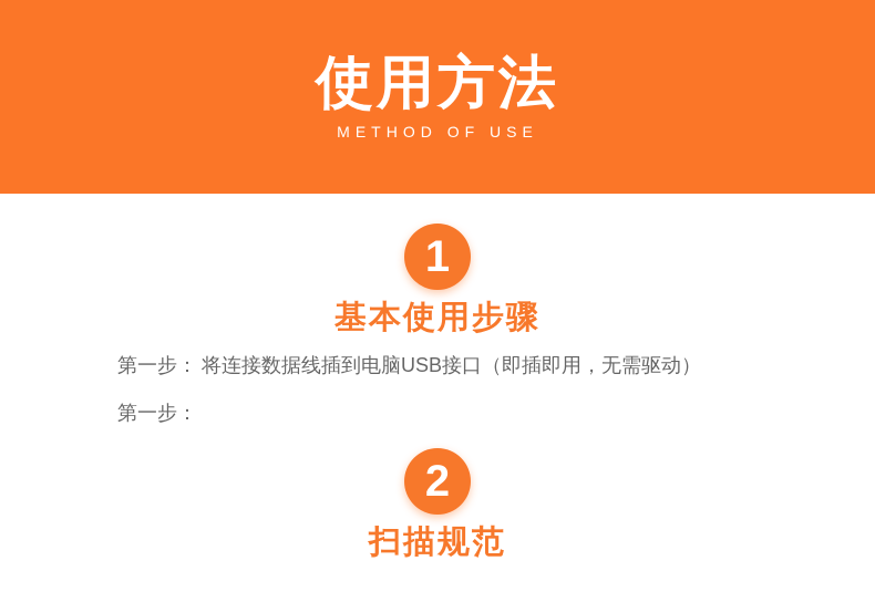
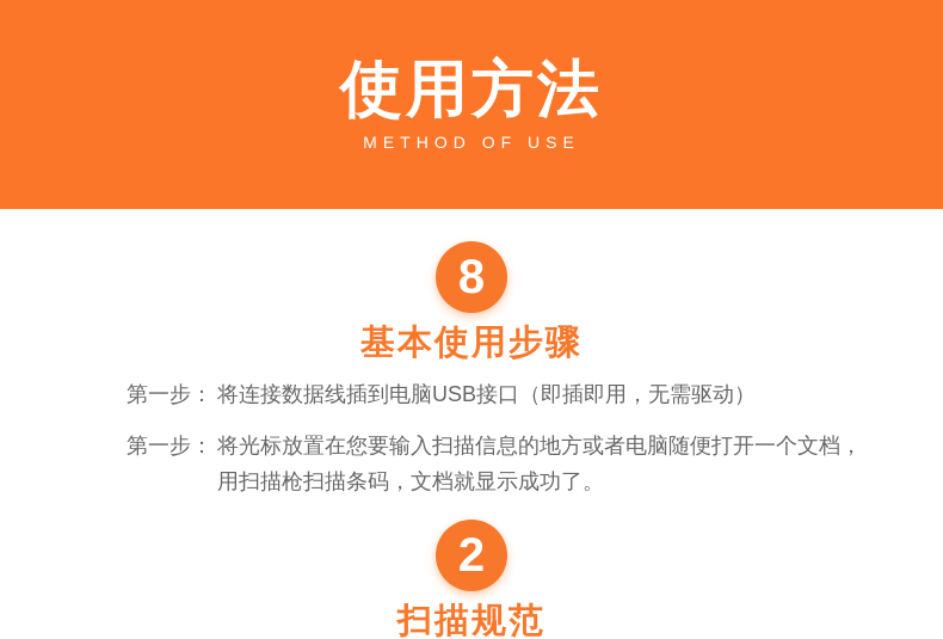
  使用方法
  METHOD OF USE
- 1
+ 8
  基本使用步骤
  第一步：
  将连接数据线插到电脑USB接口（即插即用，无需驱动）
  第一步：
+ 将光标放置在您要输入扫描信息的地方或者电脑随便打开一个文档，
+ 用扫描枪扫描条码，文档就显示成功了。
  2
  扫描规范
